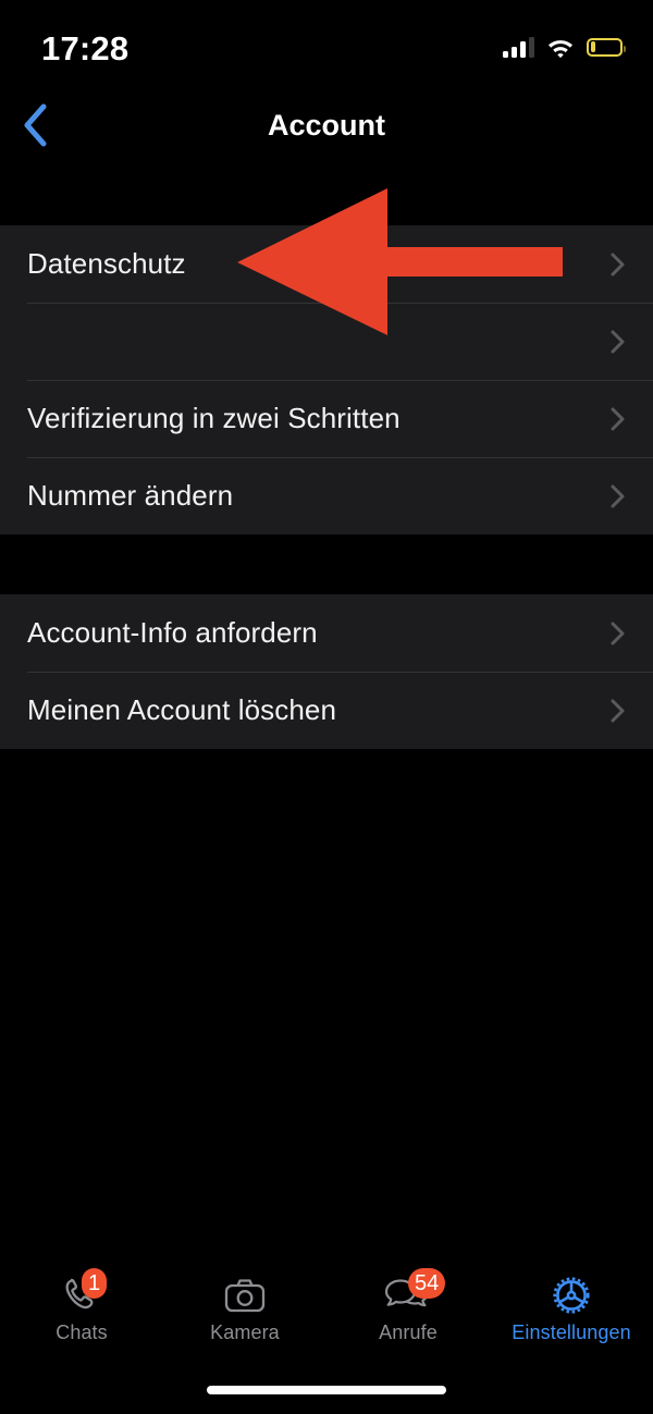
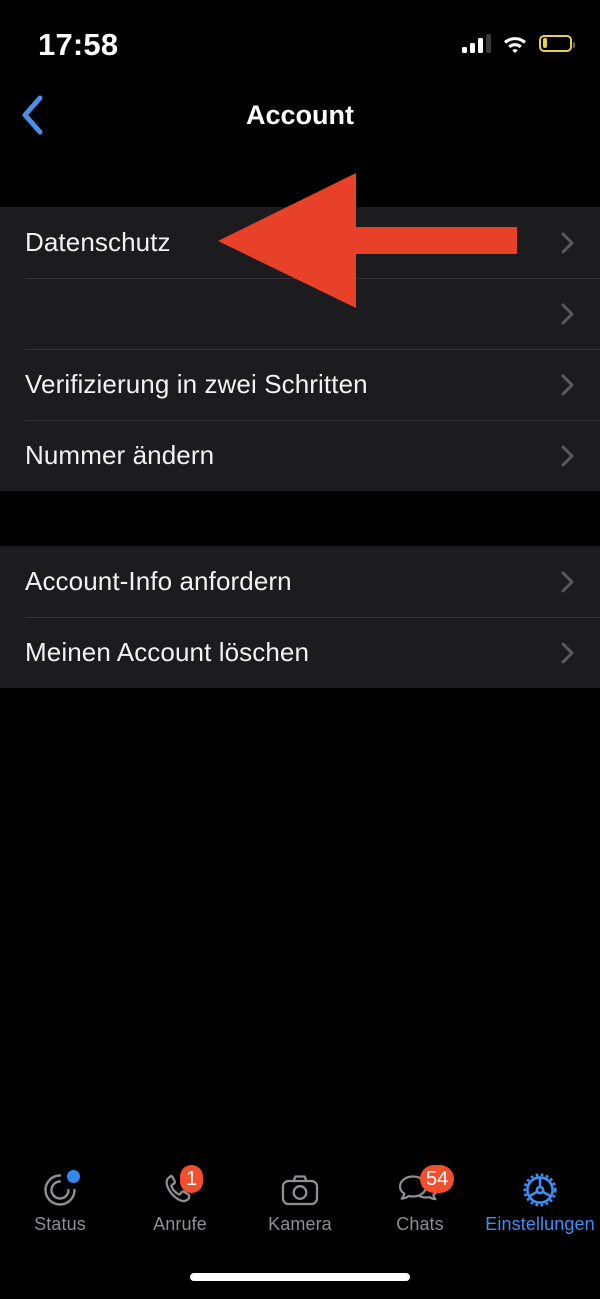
- 17:28
+ 17:58
  Account
  Datenschutz
  Verifizierung in zwei Schritten
  Nummer ändern
  Account-Info anfordern
  Meinen Account löschen
+ Status
  1
- Chats
+ Anrufe
  Kamera
  54
- Anrufe
+ Chats
  Einstellungen
